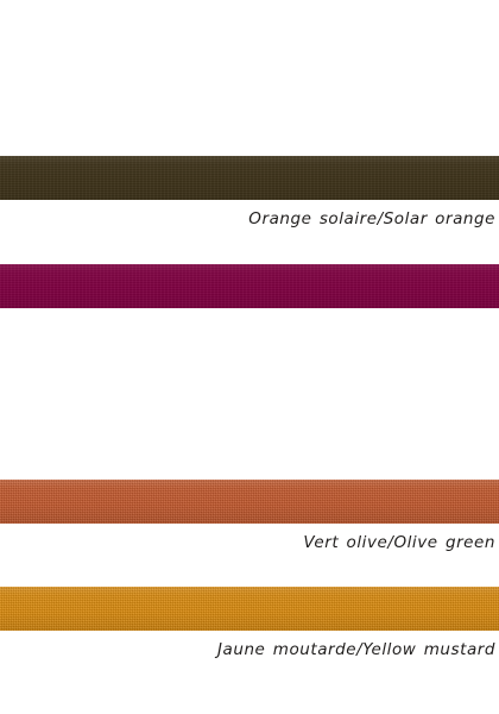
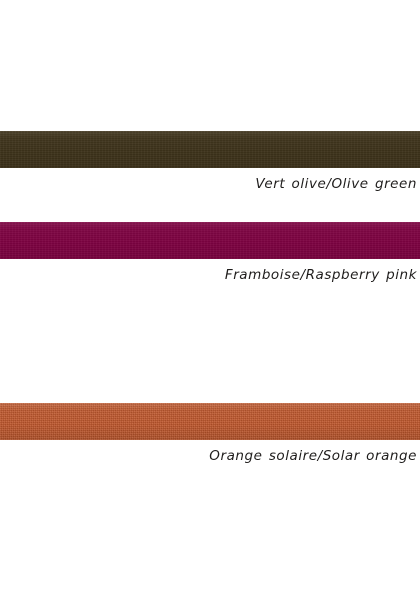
- Orange solaire/Solar orange
+ Vert olive/Olive green
+ Framboise/Raspberry pink
- Vert olive/Olive green
+ Orange solaire/Solar orange
- Jaune moutarde/Yellow mustard
